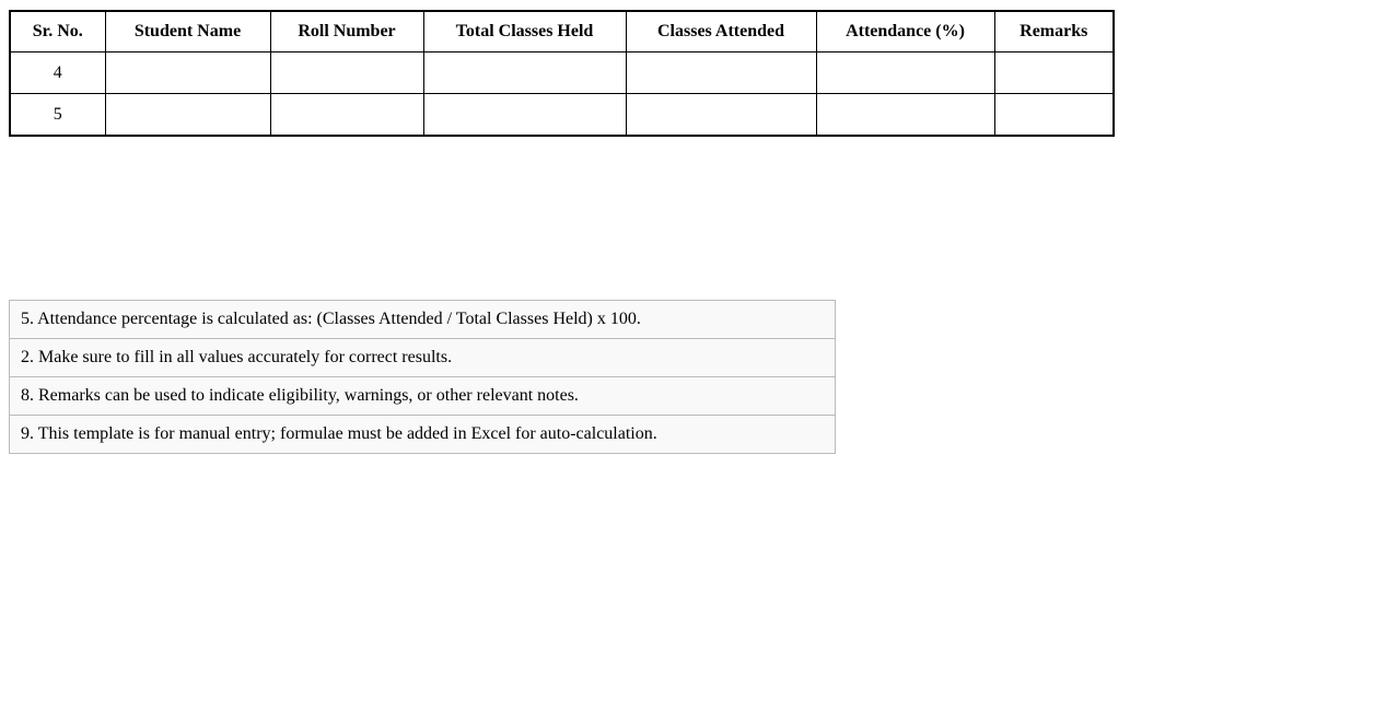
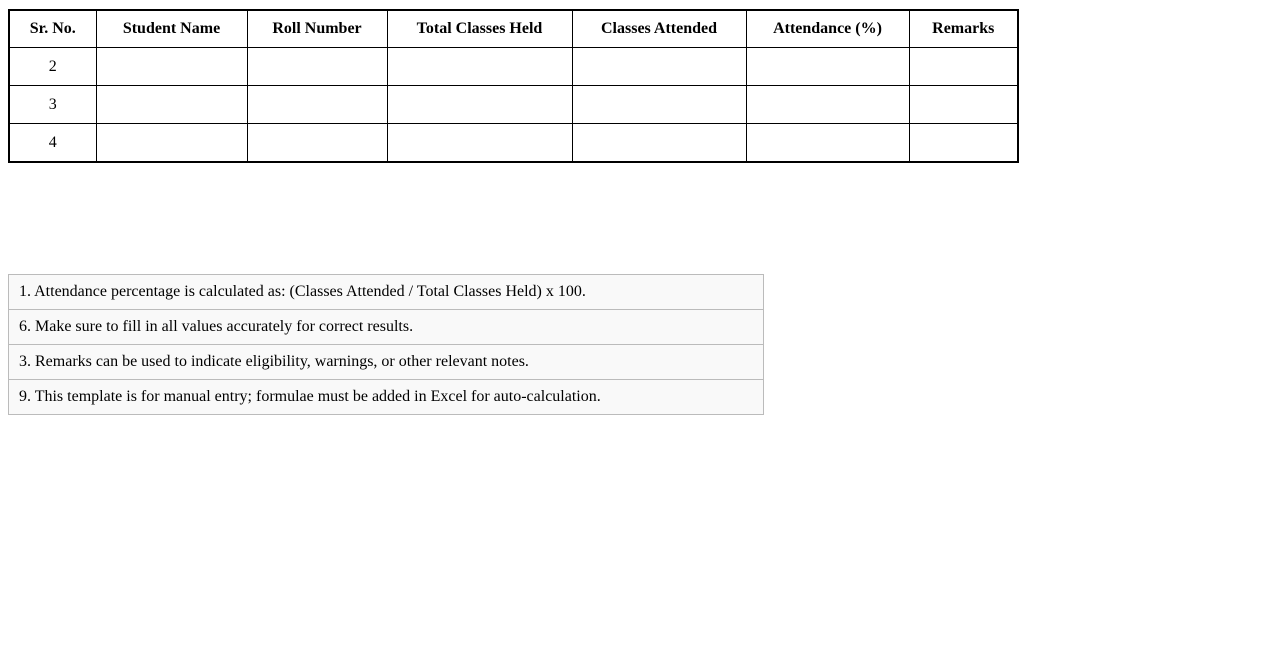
  Sr. No.	Student Name	Roll Number	Total Classes Held	Classes Attended	Attendance (%)	Remarks
+ 2
+ 3
  4
- 5
- 5. Attendance percentage is calculated as: (Classes Attended / Total Classes Held) x 100.
+ 1. Attendance percentage is calculated as: (Classes Attended / Total Classes Held) x 100.
- 2. Make sure to fill in all values accurately for correct results.
+ 6. Make sure to fill in all values accurately for correct results.
- 8. Remarks can be used to indicate eligibility, warnings, or other relevant notes.
+ 3. Remarks can be used to indicate eligibility, warnings, or other relevant notes.
  9. This template is for manual entry; formulae must be added in Excel for auto-calculation.
